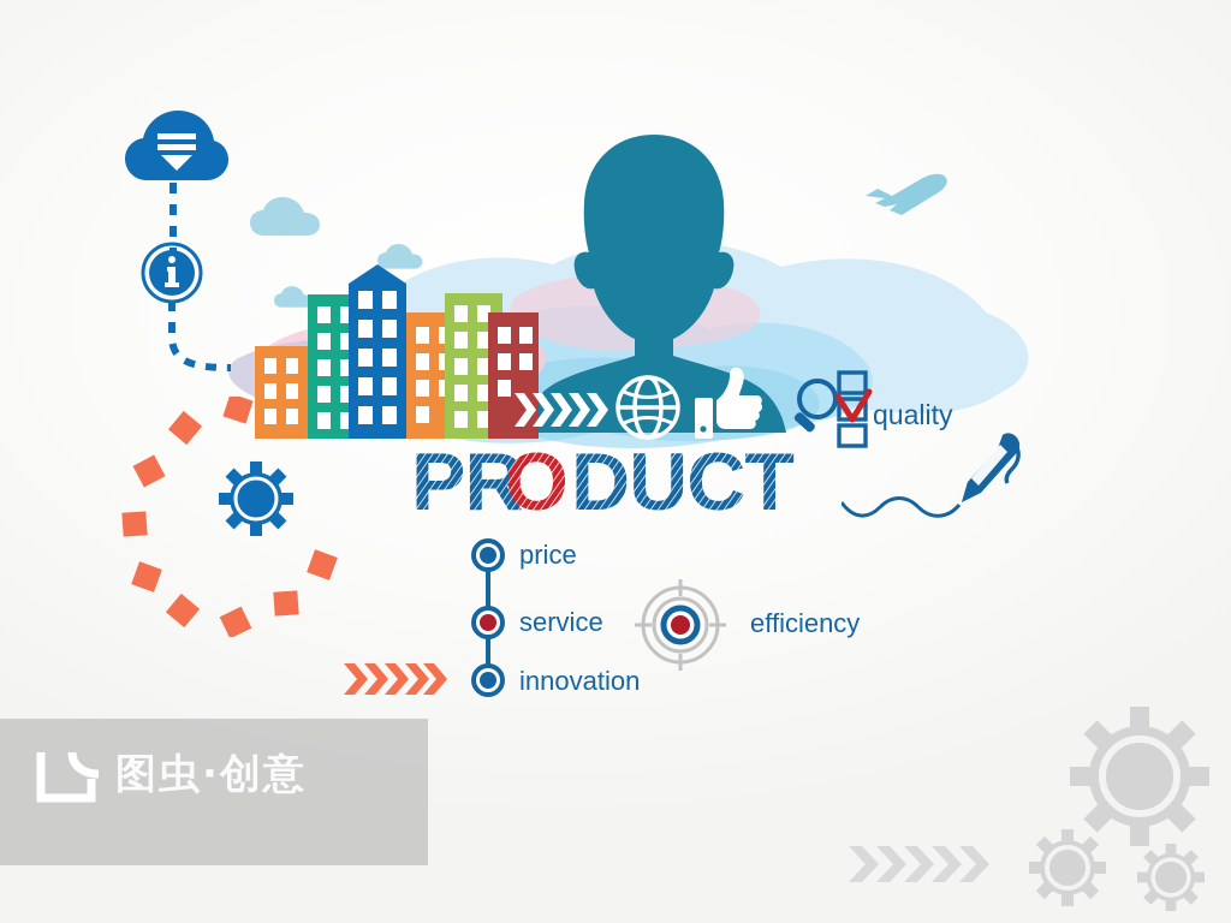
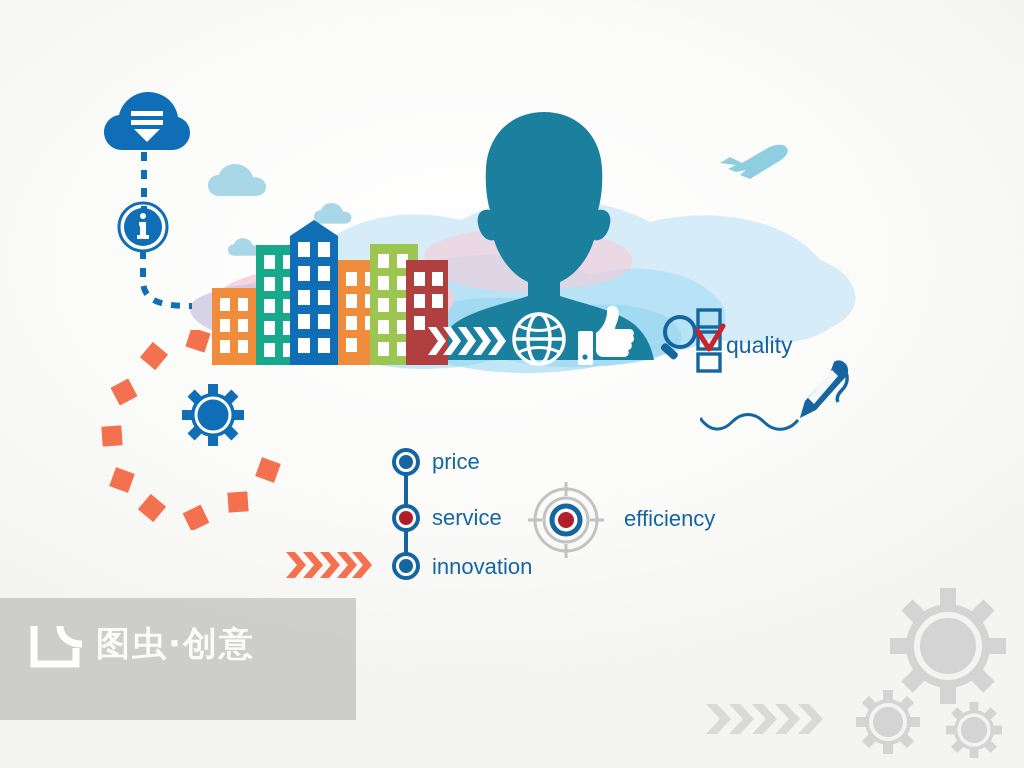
  quality
- PR
- O
- DUCT
  price
  service
  innovation
  efficiency
  图虫·创意
